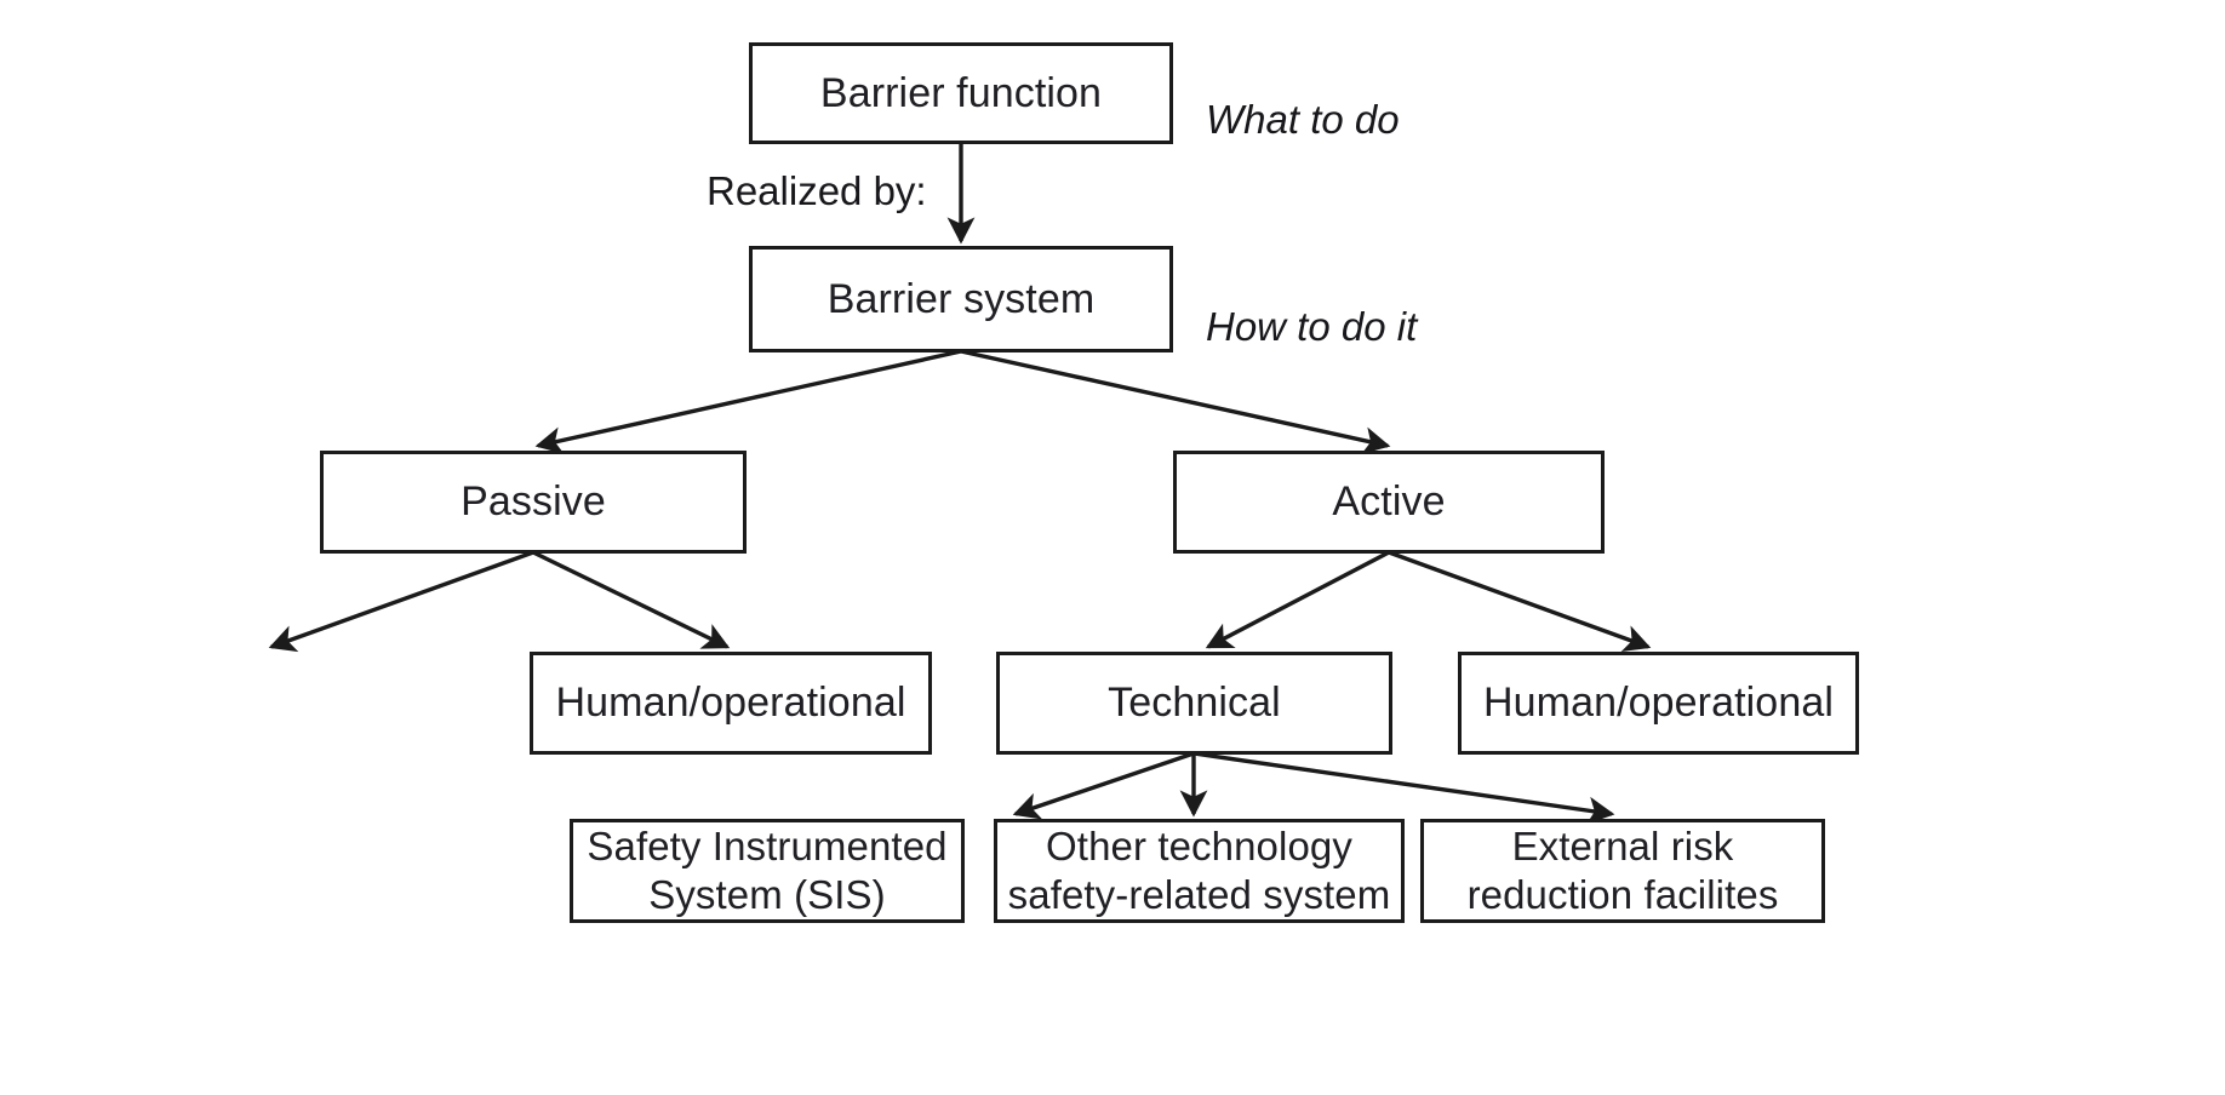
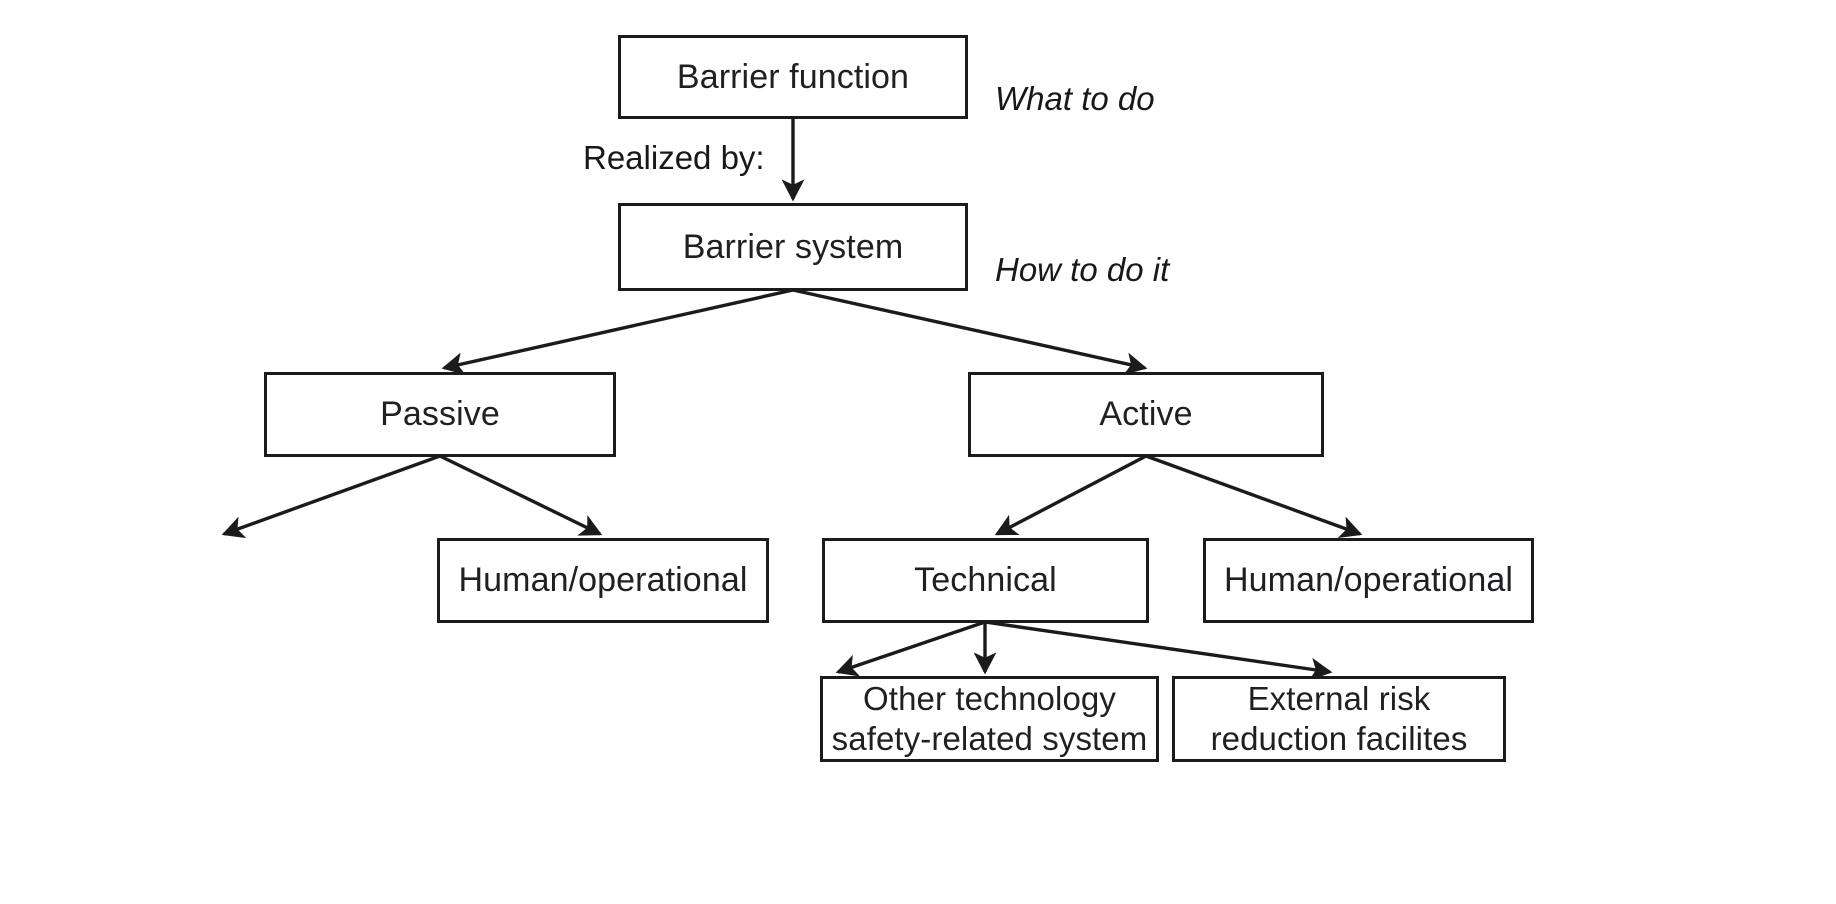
  Barrier function
  What to do
  Realized by:
  Barrier system
  How to do it
  Passive
  Active
  Human/operational
  Technical
  Human/operational
- Safety Instrumented
- System (SIS)
  Other technology
  safety-related system
  External risk
  reduction facilites
